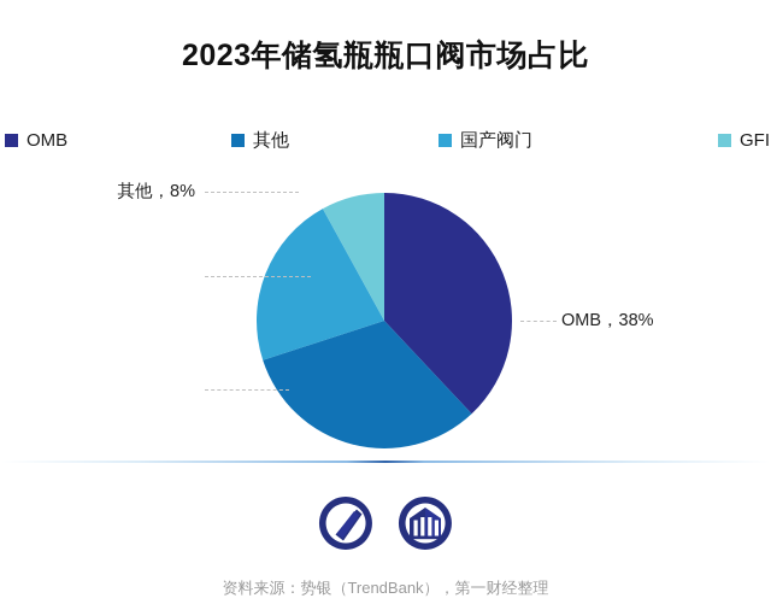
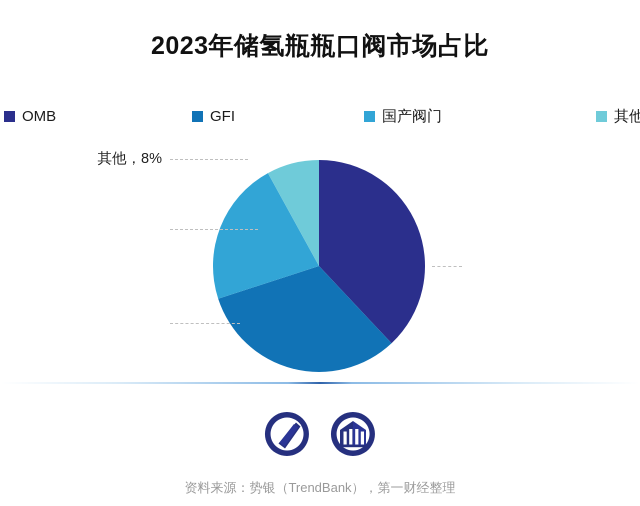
  2023年储氢瓶瓶口阀市场占比
  OMB
- 其他
+ GFI
  国产阀门
- GFI
+ 其他
  其他，8%
- OMB，38%
  资料来源：势银（TrendBank），第一财经整理
